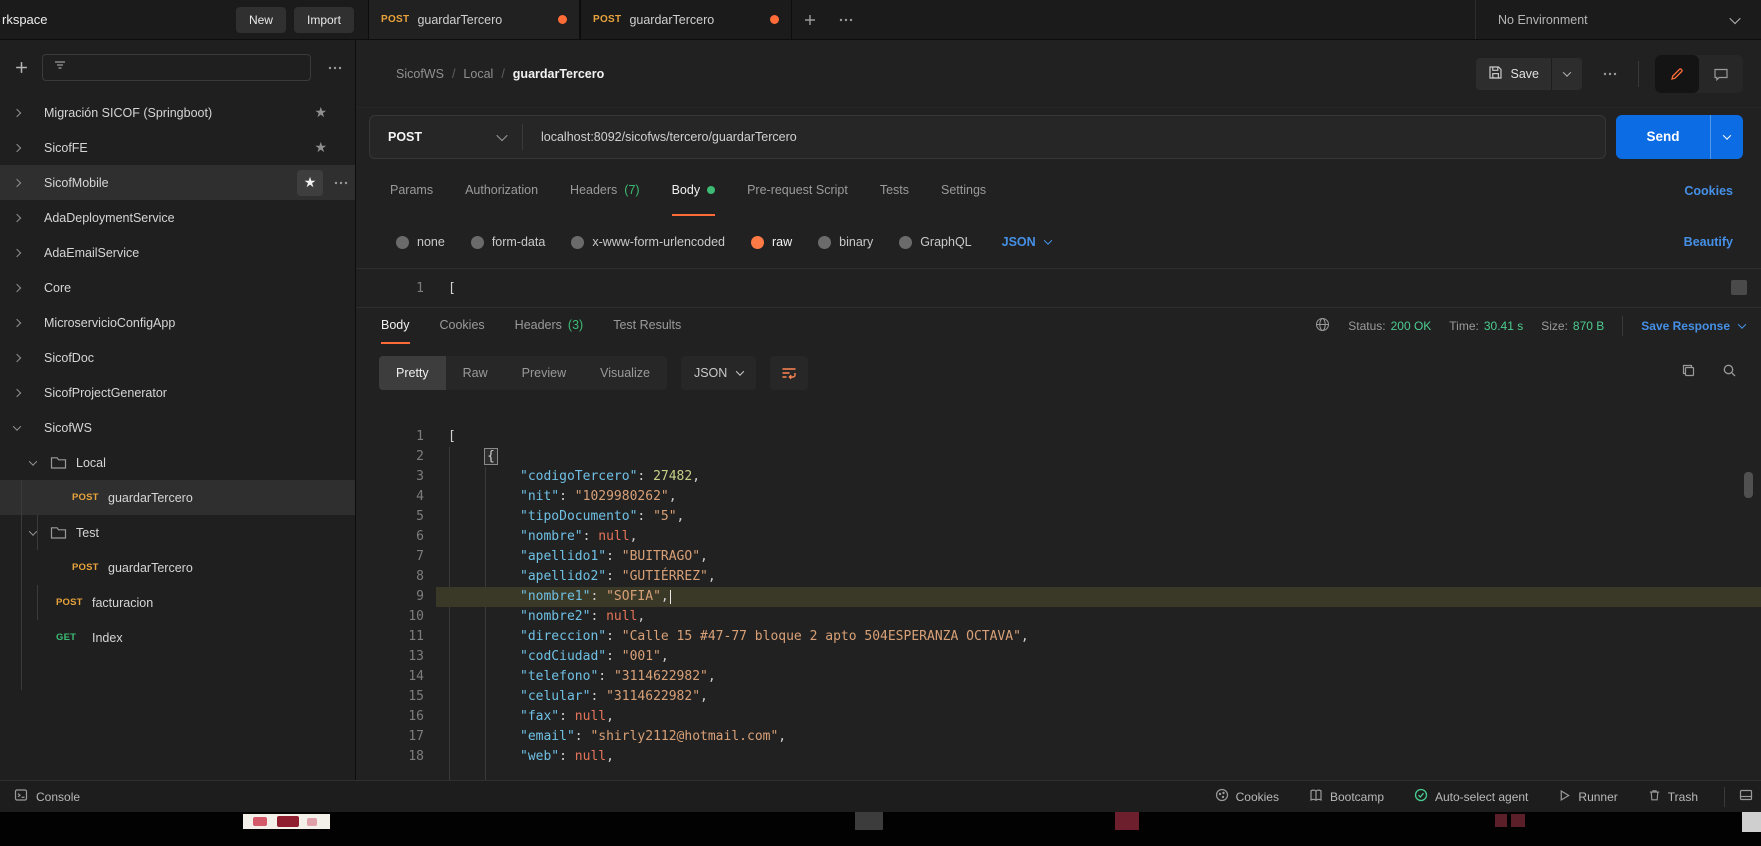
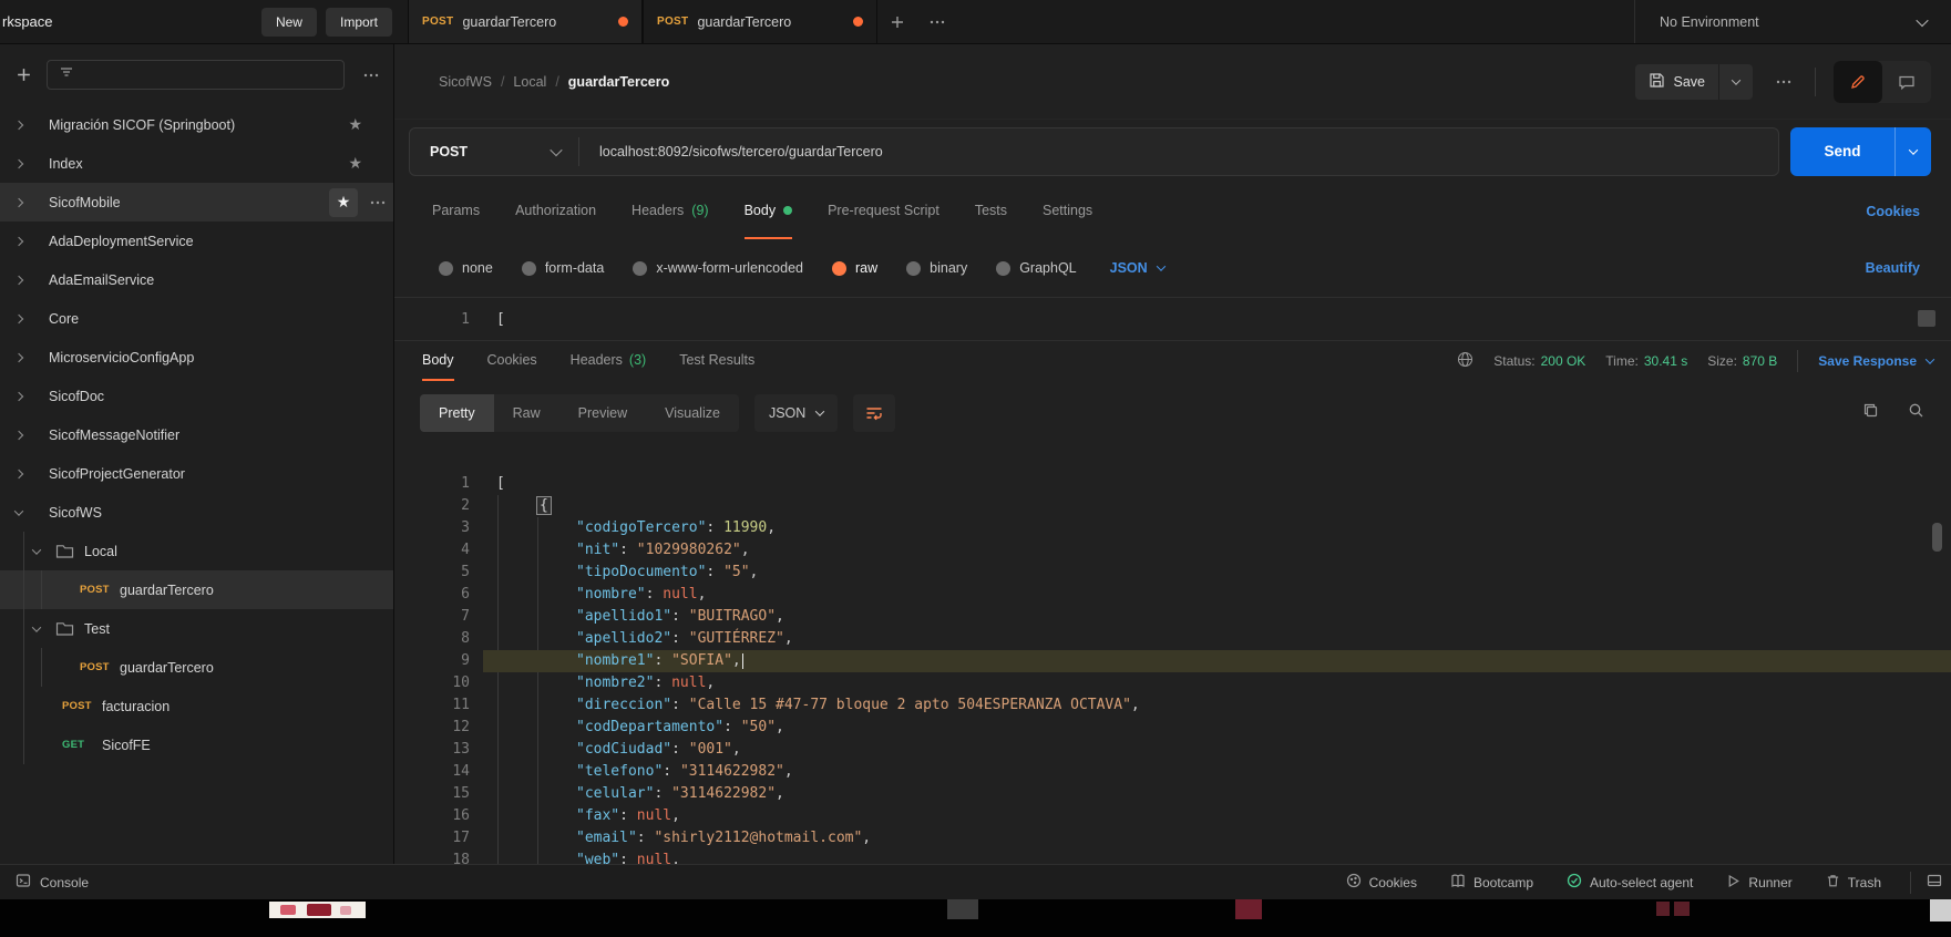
  rkspace
  New
  Import
  POST
  guardarTercero
  POST
  guardarTercero
  No Environment
  Migración SICOF (Springboot)
  ★
- SicofFE
+ Index
  ★
  SicofMobile
  ★
  AdaDeploymentService
  AdaEmailService
  Core
  MicroservicioConfigApp
  SicofDoc
+ SicofMessageNotifier
  SicofProjectGenerator
  SicofWS
  Local
  POST
  guardarTercero
  Test
  POST
  guardarTercero
  POST
  facturacion
  GET
- Index
+ SicofFE
  SicofWS
  /
  Local
  /
  guardarTercero
  Save
  POST
  localhost:8092/sicofws/tercero/guardarTercero
  Send
  Cookies
  Params
  Authorization
  Headers
- (7)
+ (9)
  Body
  Pre-request Script
  Tests
  Settings
  none
  form-data
  x-www-form-urlencoded
  raw
  binary
  GraphQL
  JSON
  Beautify
  1
  [
  Body
  Cookies
  Headers
  (3)
  Test Results
  Status:
  200 OK
  Time:
  30.41 s
  Size:
  870 B
  Save Response
  Pretty
  Raw
  Preview
  Visualize
  JSON
  1
  [
  2
  {
  3
- "codigoTercero": 27482,
+ "codigoTercero": 11990,
  4
  "nit": "1029980262",
  5
  "tipoDocumento": "5",
  6
  "nombre": null,
  7
  "apellido1": "BUITRAGO",
  8
  "apellido2": "GUTIÉRREZ",
  9
  "nombre1": "SOFIA",
  10
  "nombre2": null,
  11
  "direccion": "Calle 15 #47-77 bloque 2 apto 504ESPERANZA OCTAVA",
+ 12
+ "codDepartamento": "50",
  13
  "codCiudad": "001",
  14
  "telefono": "3114622982",
  15
  "celular": "3114622982",
  16
  "fax": null,
  17
  "email": "shirly2112@hotmail.com",
  18
  "web": null,
  Console
  Cookies
  Bootcamp
  Auto-select agent
  Runner
  Trash
